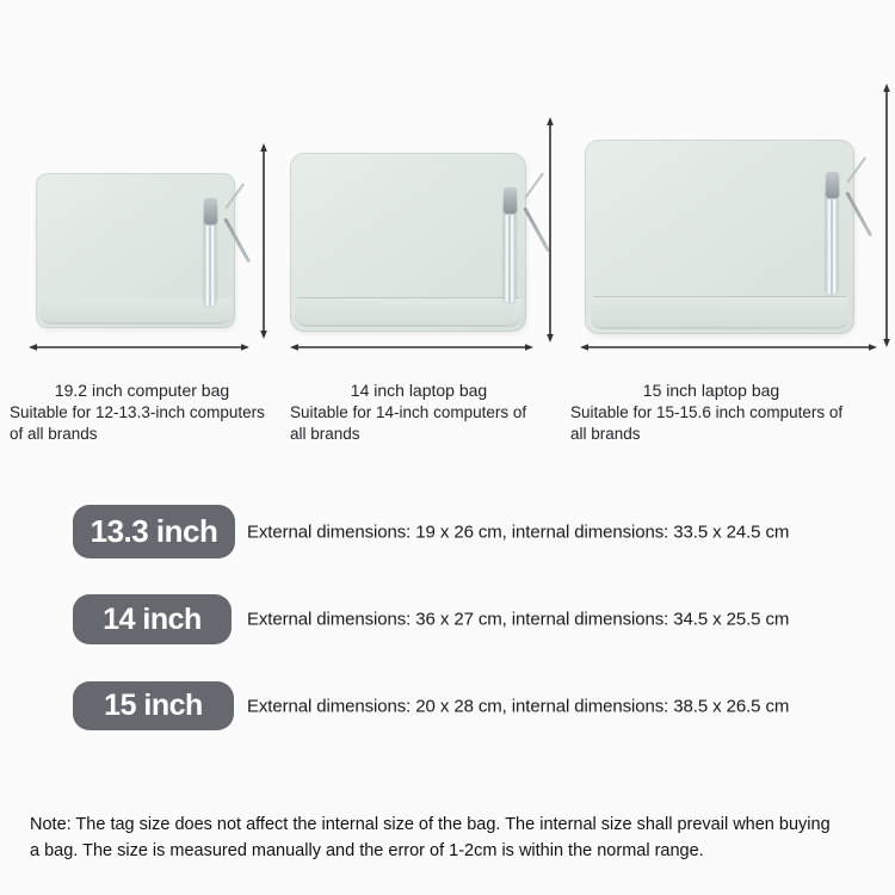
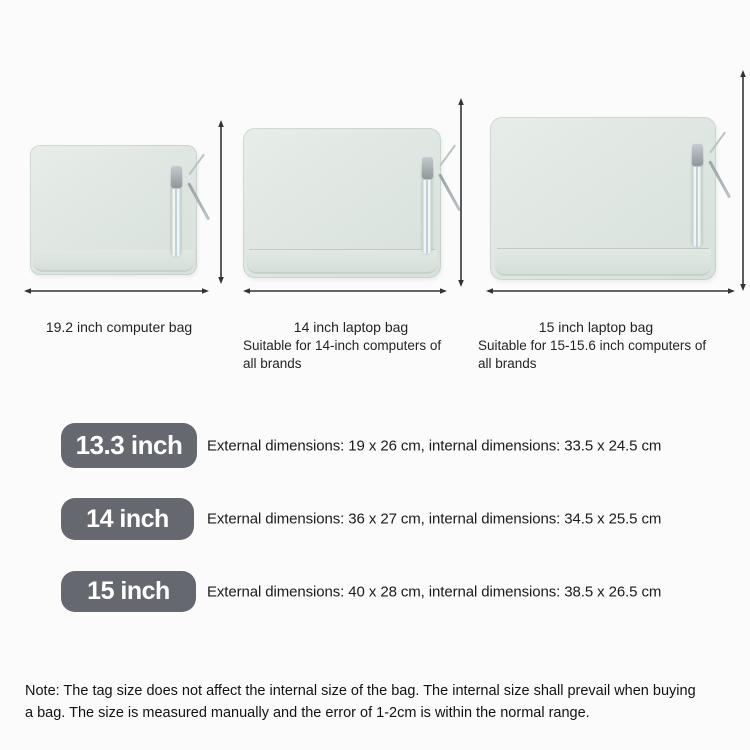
  19.2 inch computer bag
- Suitable for 12-13.3-inch computers
- of all brands
  14 inch laptop bag
  Suitable for 14-inch computers of
  all brands
  15 inch laptop bag
  Suitable for 15-15.6 inch computers of
  all brands
  13.3 inch
  External dimensions: 19 x 26 cm, internal dimensions: 33.5 x 24.5 cm
  14 inch
  External dimensions: 36 x 27 cm, internal dimensions: 34.5 x 25.5 cm
  15 inch
- External dimensions: 20 x 28 cm, internal dimensions: 38.5 x 26.5 cm
+ External dimensions: 40 x 28 cm, internal dimensions: 38.5 x 26.5 cm
  Note: The tag size does not affect the internal size of the bag. The internal size shall prevail when buying
  a bag. The size is measured manually and the error of 1-2cm is within the normal range.
